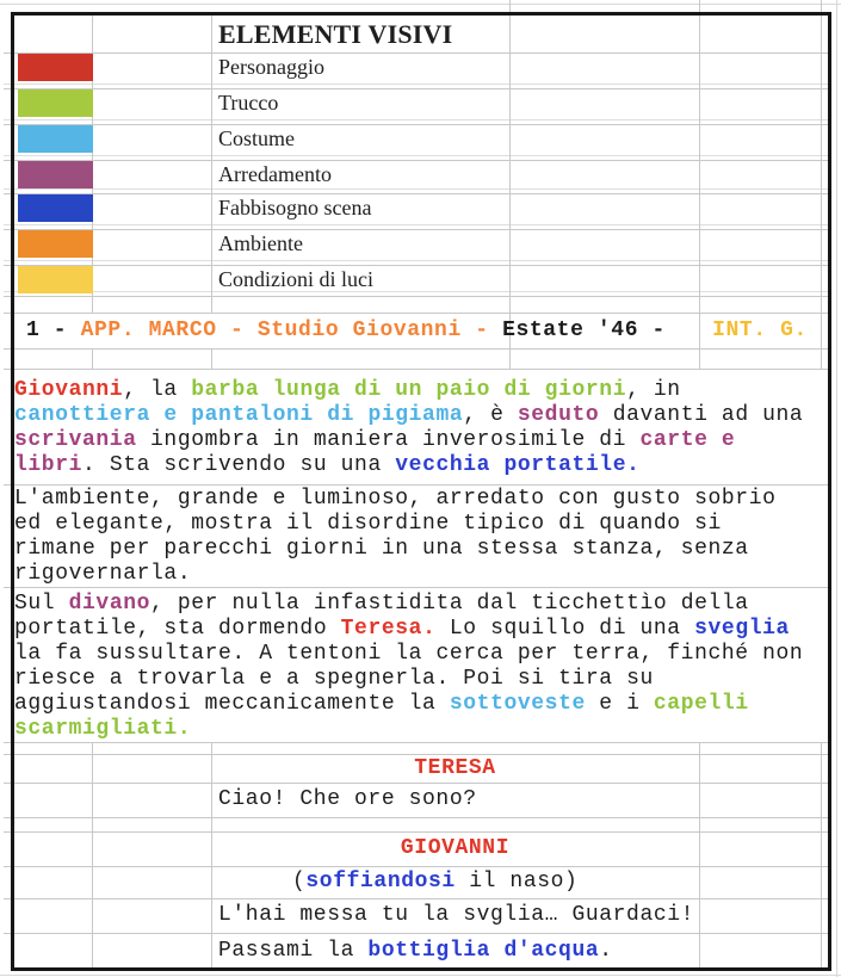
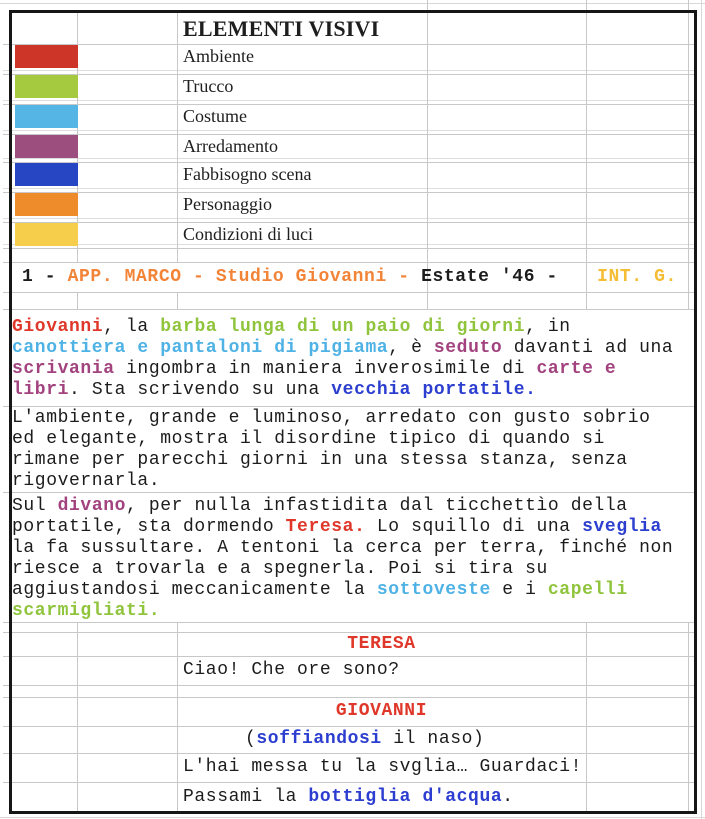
  ELEMENTI VISIVI
- Personaggio
+ Ambiente
  Trucco
  Costume
  Arredamento
  Fabbisogno scena
- Ambiente
+ Personaggio
  Condizioni di luci
  1 - APP. MARCO - Studio Giovanni - Estate '46 -
  INT. G.
  Giovanni, la barba lunga di un paio di giorni, in
  canottiera e pantaloni di pigiama, è seduto davanti ad una
  scrivania ingombra in maniera inverosimile di carte e
  libri. Sta scrivendo su una vecchia portatile.
  L'ambiente, grande e luminoso, arredato con gusto sobrio
  ed elegante, mostra il disordine tipico di quando si
  rimane per parecchi giorni in una stessa stanza, senza
  rigovernarla.
  Sul divano, per nulla infastidita dal ticchettìo della
  portatile, sta dormendo Teresa. Lo squillo di una sveglia
  la fa sussultare. A tentoni la cerca per terra, finché non
  riesce a trovarla e a spegnerla. Poi si tira su
  aggiustandosi meccanicamente la sottoveste e i capelli
  scarmigliati.
  TERESA
  Ciao! Che ore sono?
  GIOVANNI
  (soffiandosi il naso)
  L'hai messa tu la svglia… Guardaci!
  Passami la bottiglia d'acqua.
